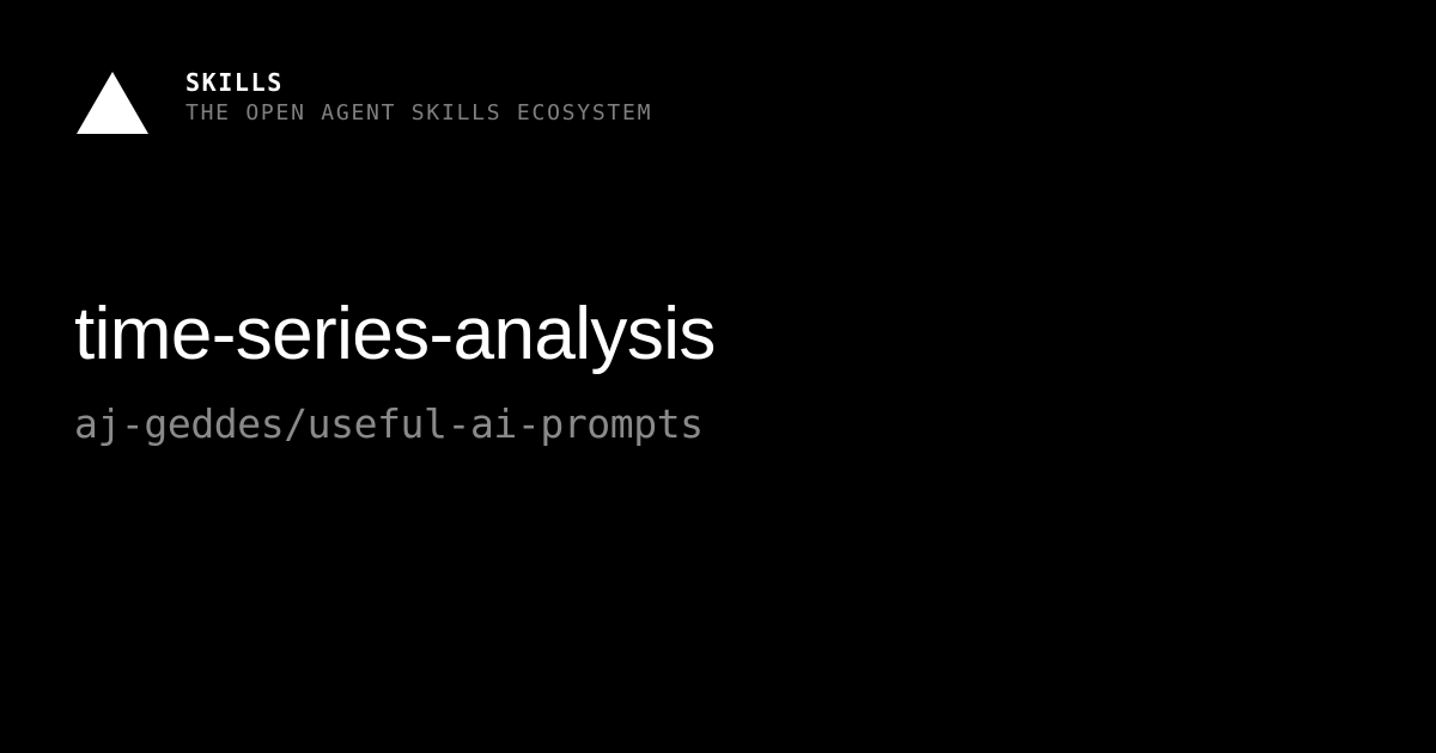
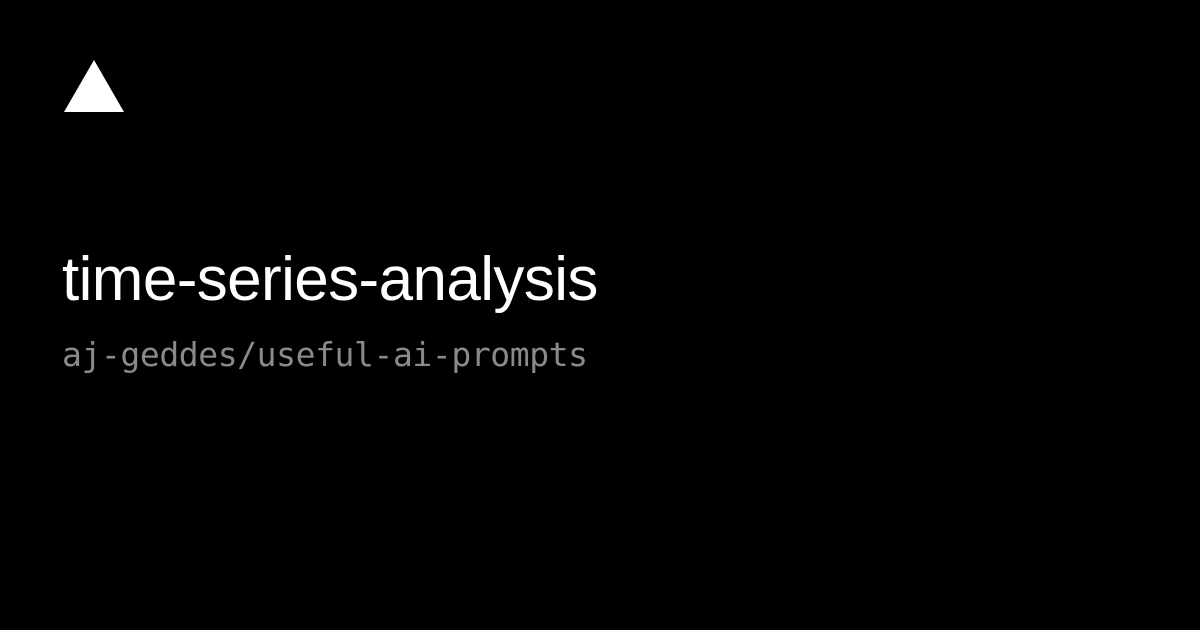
- SKILLS
- THE OPEN AGENT SKILLS ECOSYSTEM
  time-series-analysis
  aj-geddes/useful-ai-prompts
